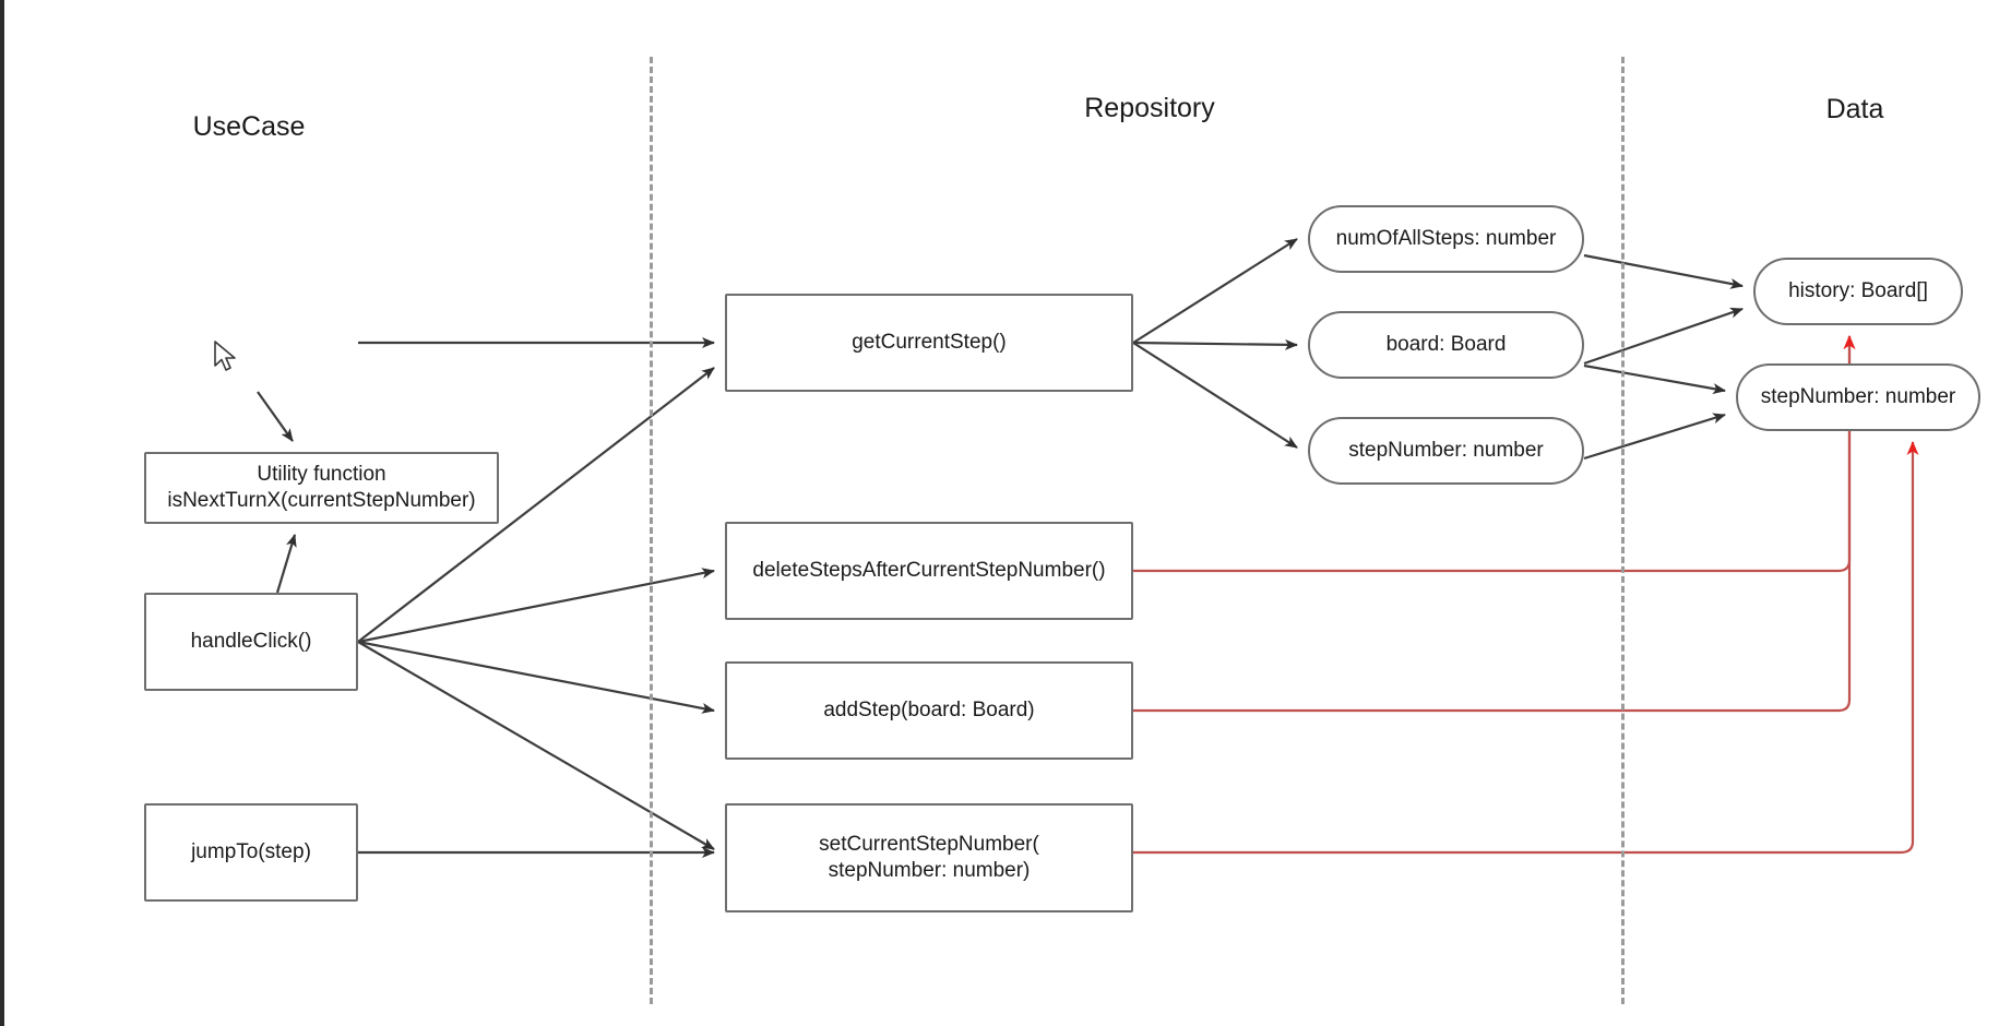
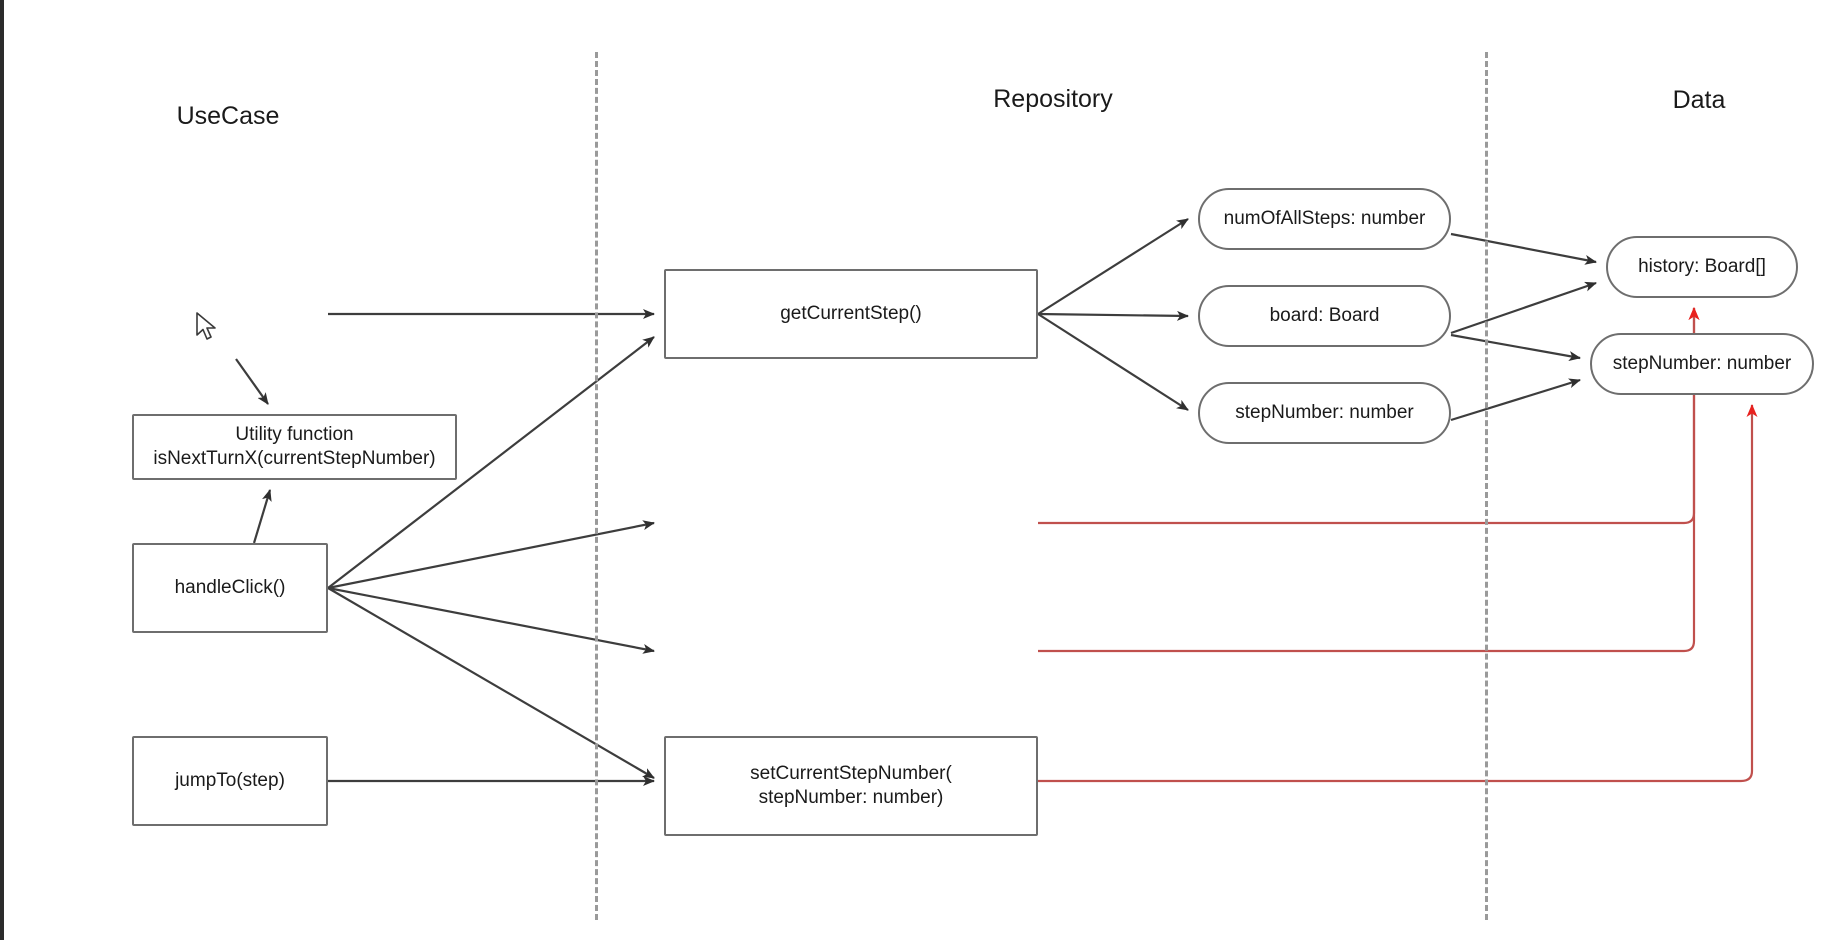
  UseCase
  Repository
  Data
  Utility function
  isNextTurnX(currentStepNumber)
  handleClick()
  jumpTo(step)
  getCurrentStep()
- deleteStepsAfterCurrentStepNumber()
- addStep(board: Board)
  setCurrentStepNumber(
  stepNumber: number)
  numOfAllSteps: number
  board: Board
  stepNumber: number
  history: Board[]
  stepNumber: number
